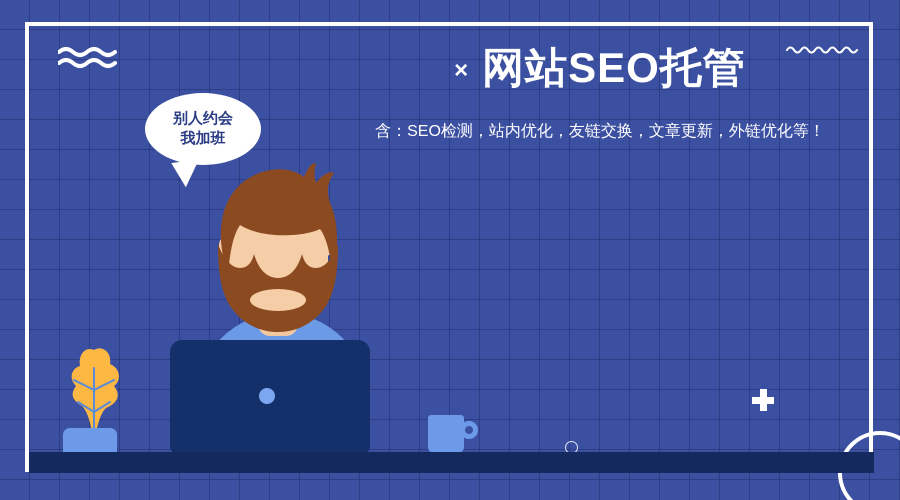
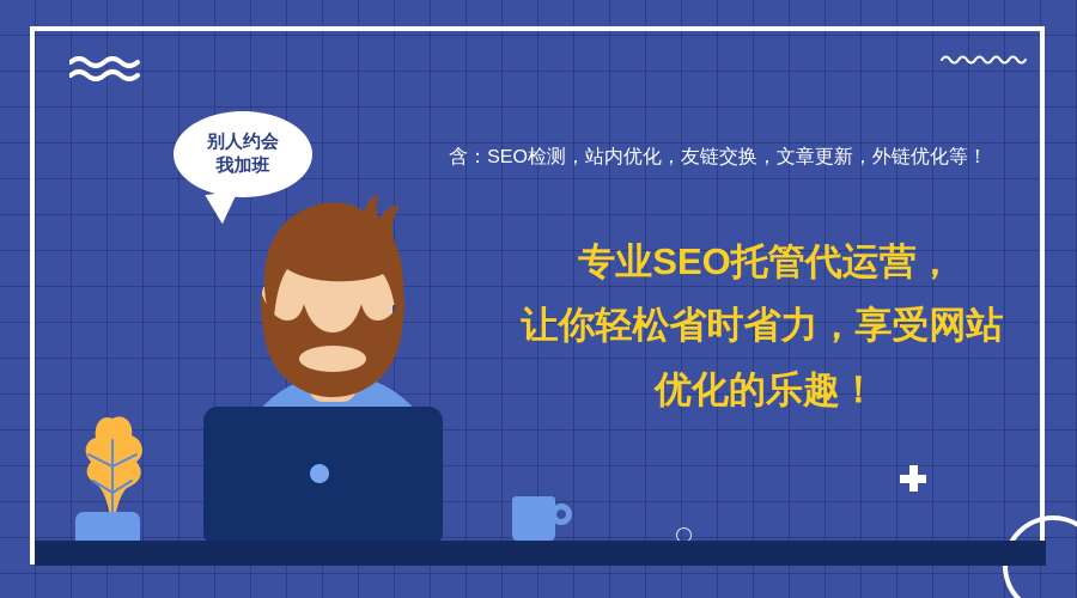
  别人约会
  我加班
- ×
- 网站SEO托管
  含：SEO检测，站内优化，友链交换，文章更新，外链优化等！
+ 专业SEO托管代运营，
+ 让你轻松省时省力，享受网站
+ 优化的乐趣！
